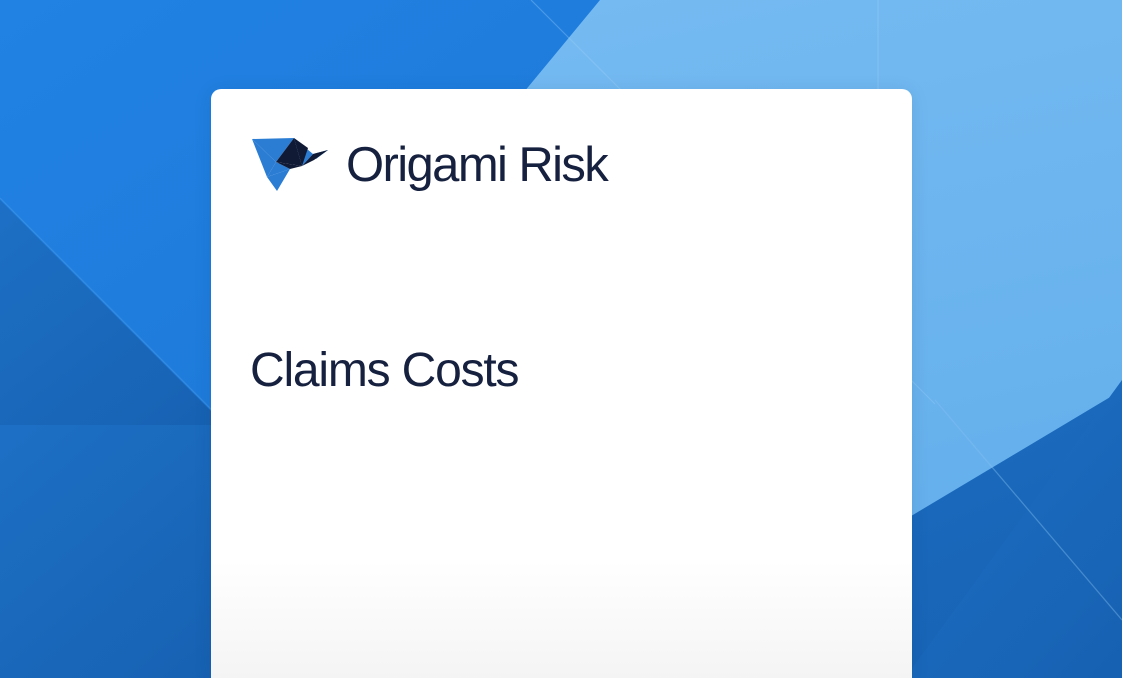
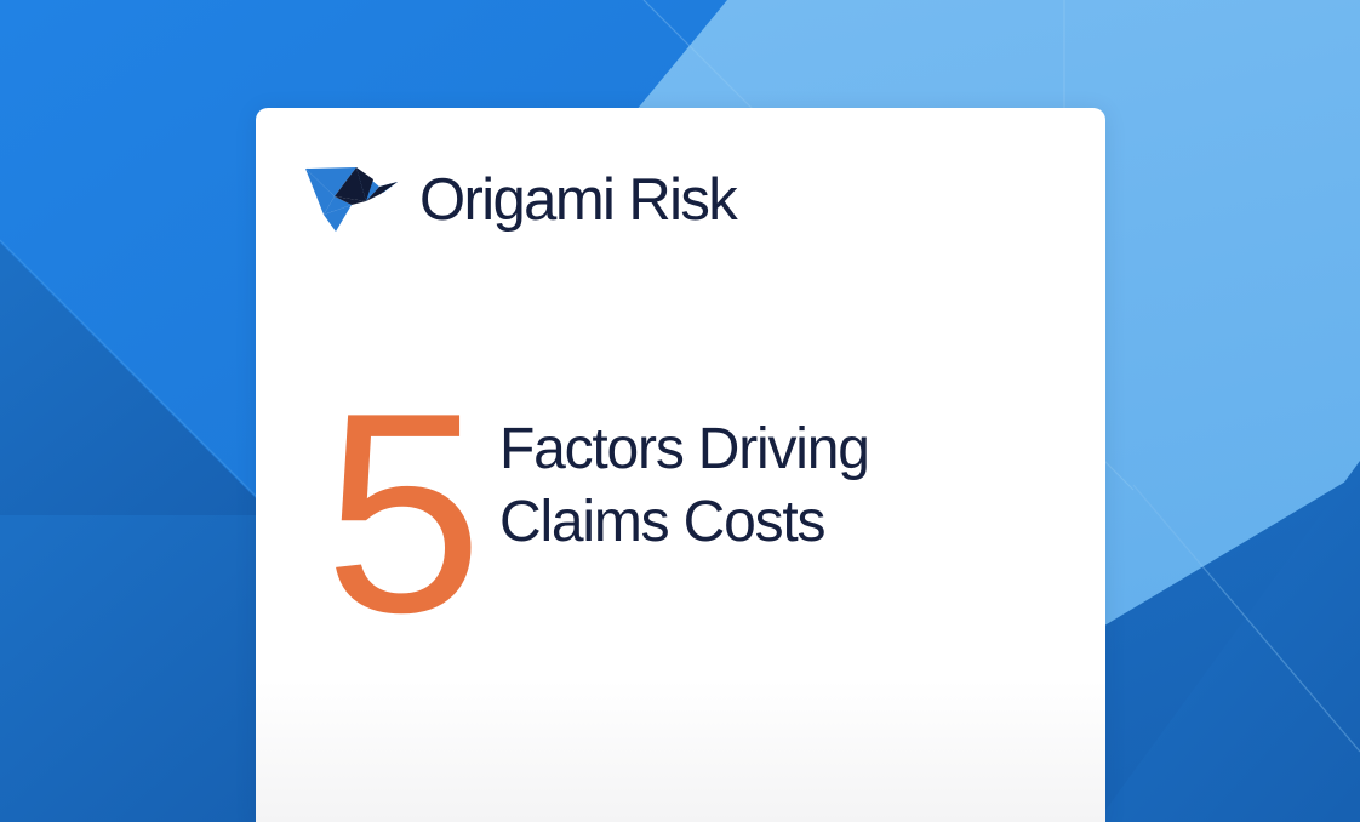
  Origami Risk
+ 5
+ Factors Driving
  Claims Costs
